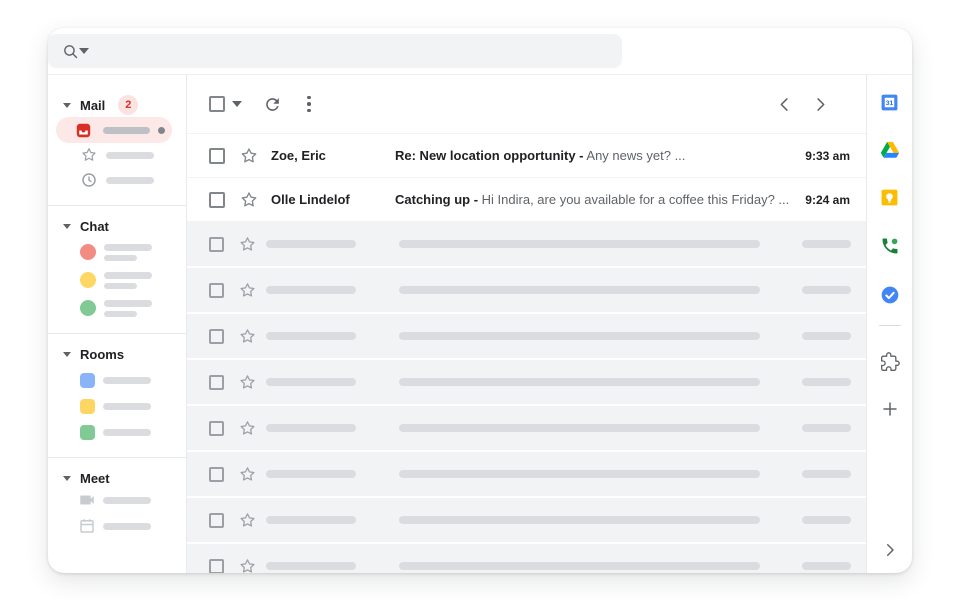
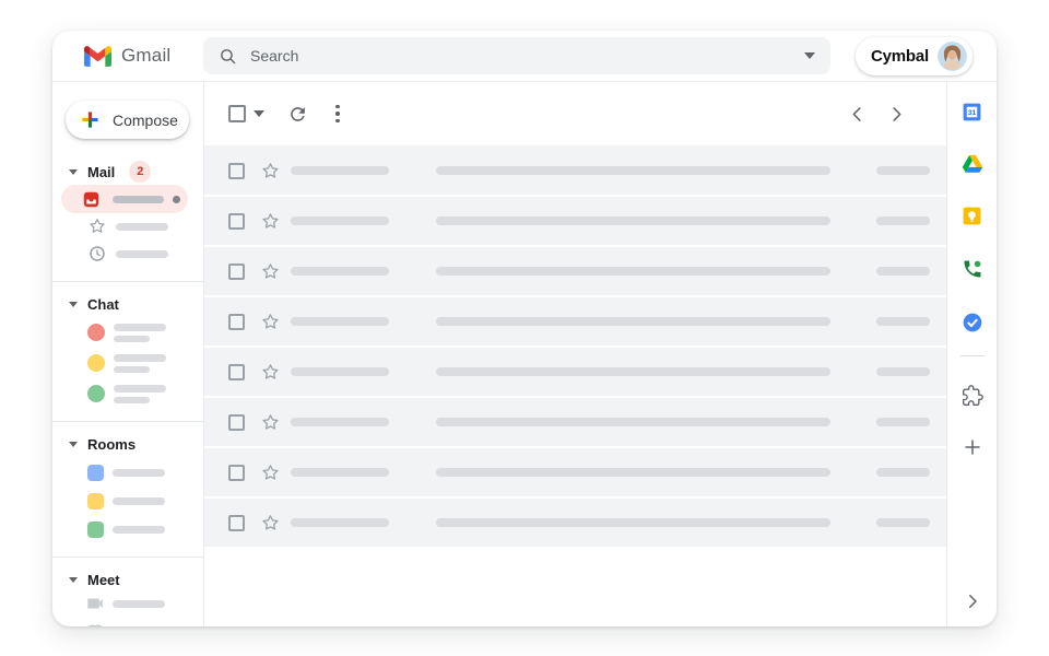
+ Gmail
+ Search
+ Cymbal
+ Compose
  Mail
  2
  Chat
  Rooms
  Meet
- Zoe, Eric
- Re: New location opportunity - Any news yet? ...
- 9:33 am
- Olle Lindelof
- Catching up - Hi Indira, are you available for a coffee this Friday? ...
- 9:24 am
